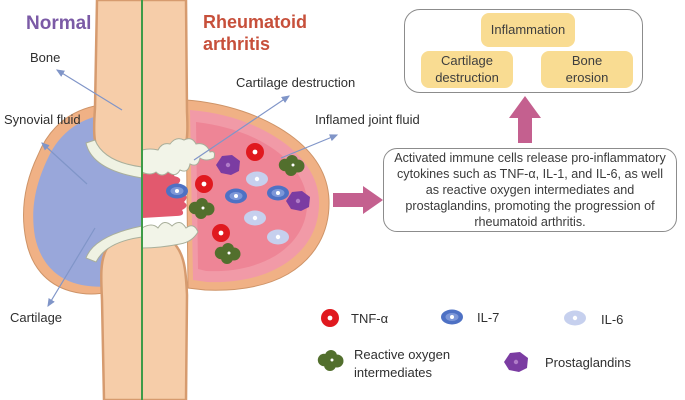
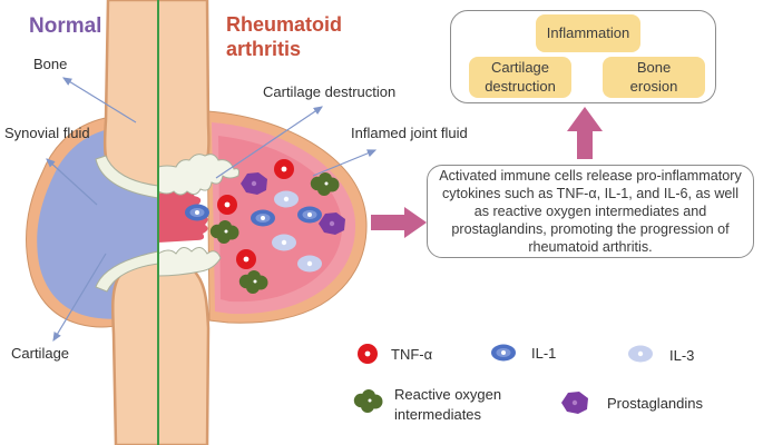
  Normal
  Rheumatoid arthritis
  Bone
  Synovial fluid
  Cartilage
  Cartilage destruction
  Inflamed joint fluid
  Inflammation
  Cartilage destruction
  Bone erosion
  Activated immune cells release pro-inflammatory cytokines such as TNF-α, IL-1, and IL-6, as well as reactive oxygen intermediates and prostaglandins, promoting the progression of rheumatoid arthritis.
  TNF-α
- IL-7
+ IL-1
- IL-6
+ IL-3
  Reactive oxygen intermediates
  Prostaglandins
